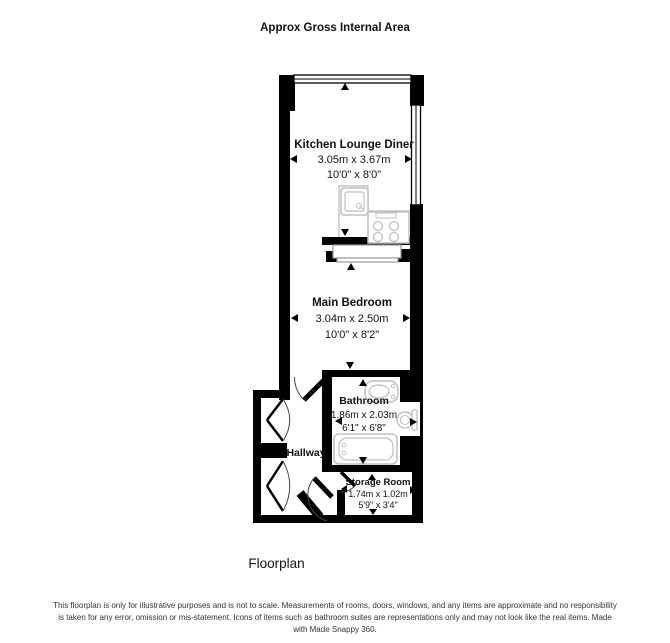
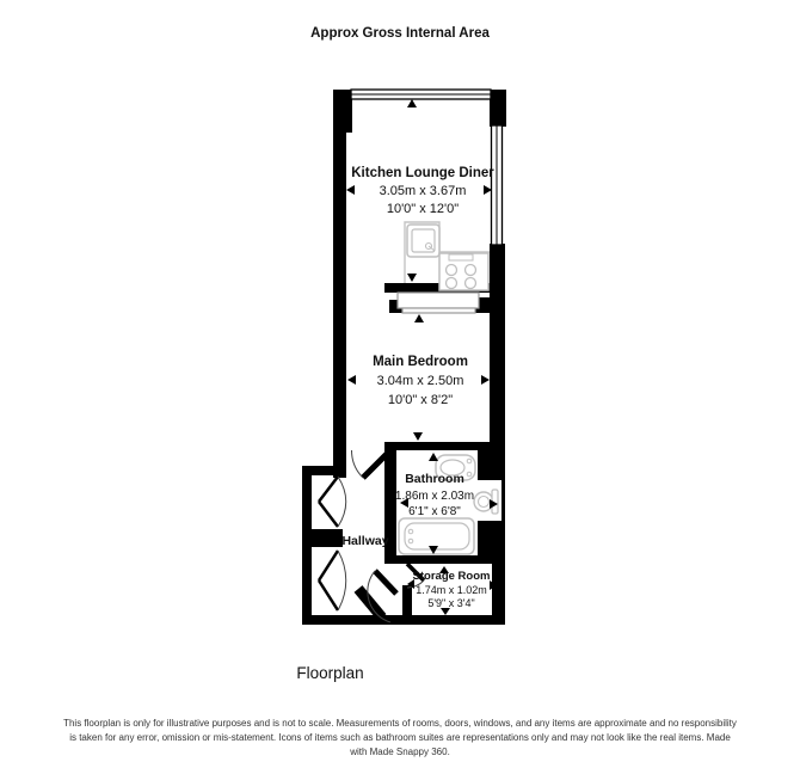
  Approx Gross Internal Area
  Kitchen Lounge Diner
  3.05m x 3.67m
- 10'0" x 8'0"
+ 10'0" x 12'0"
  Main Bedroom
  3.04m x 2.50m
  10'0" x 8'2"
  Bathroom
  1.86m x 2.03m
  6'1" x 6'8"
  Hallway
  Storage Room
  1.74m x 1.02m
  5'9" x 3'4"
  Floorplan
  This floorplan is only for illustrative purposes and is not to scale. Measurements of rooms, doors, windows, and any items are approximate and no responsibility is taken for any error, omission or mis-statement. Icons of items such as bathroom suites are representations only and may not look like the real items. Made with Made Snappy 360.
